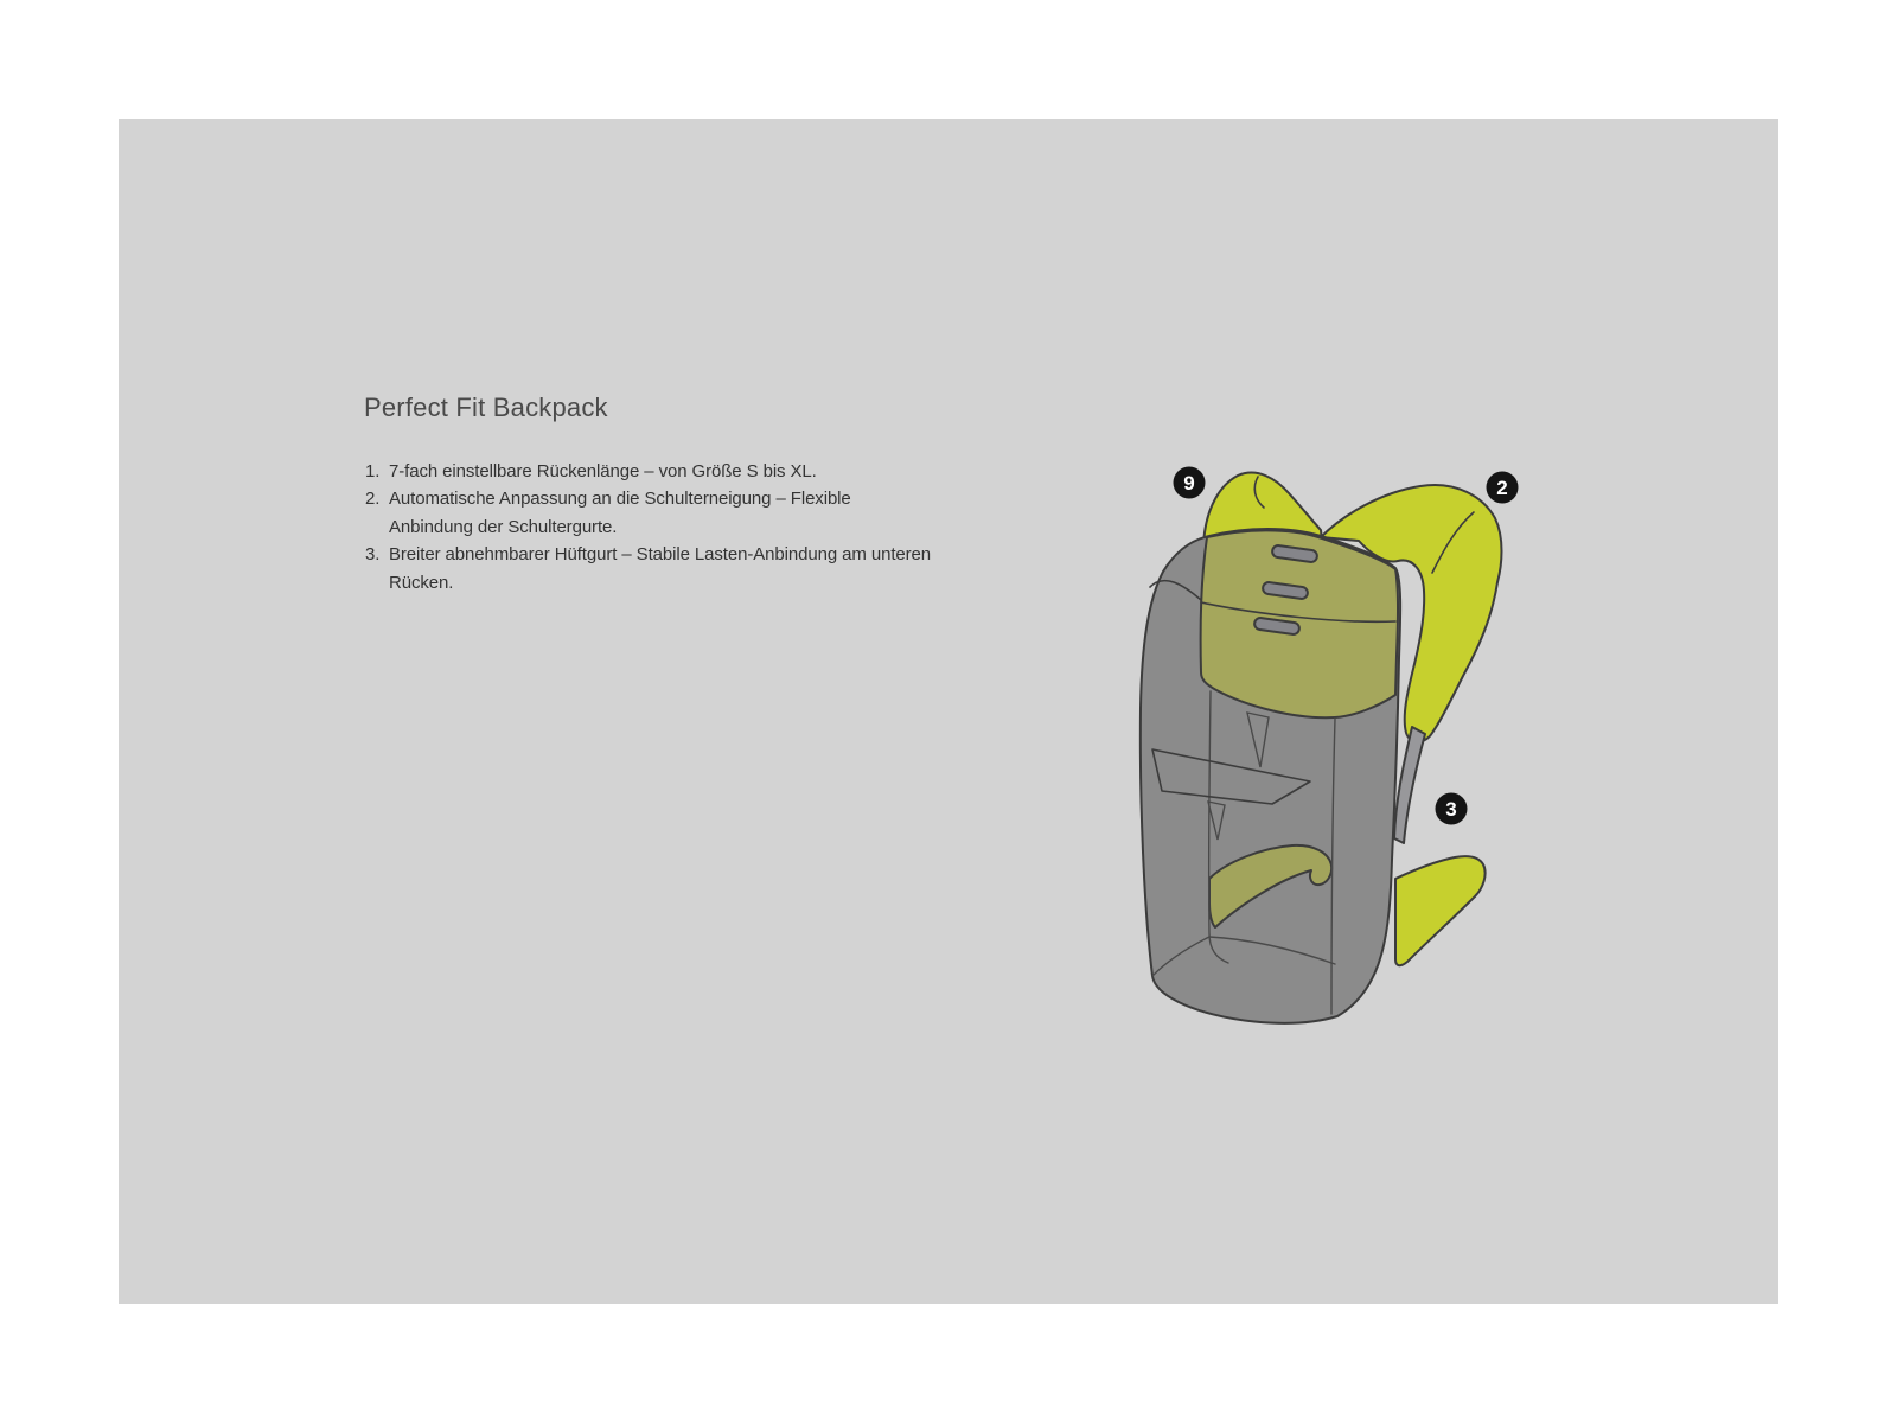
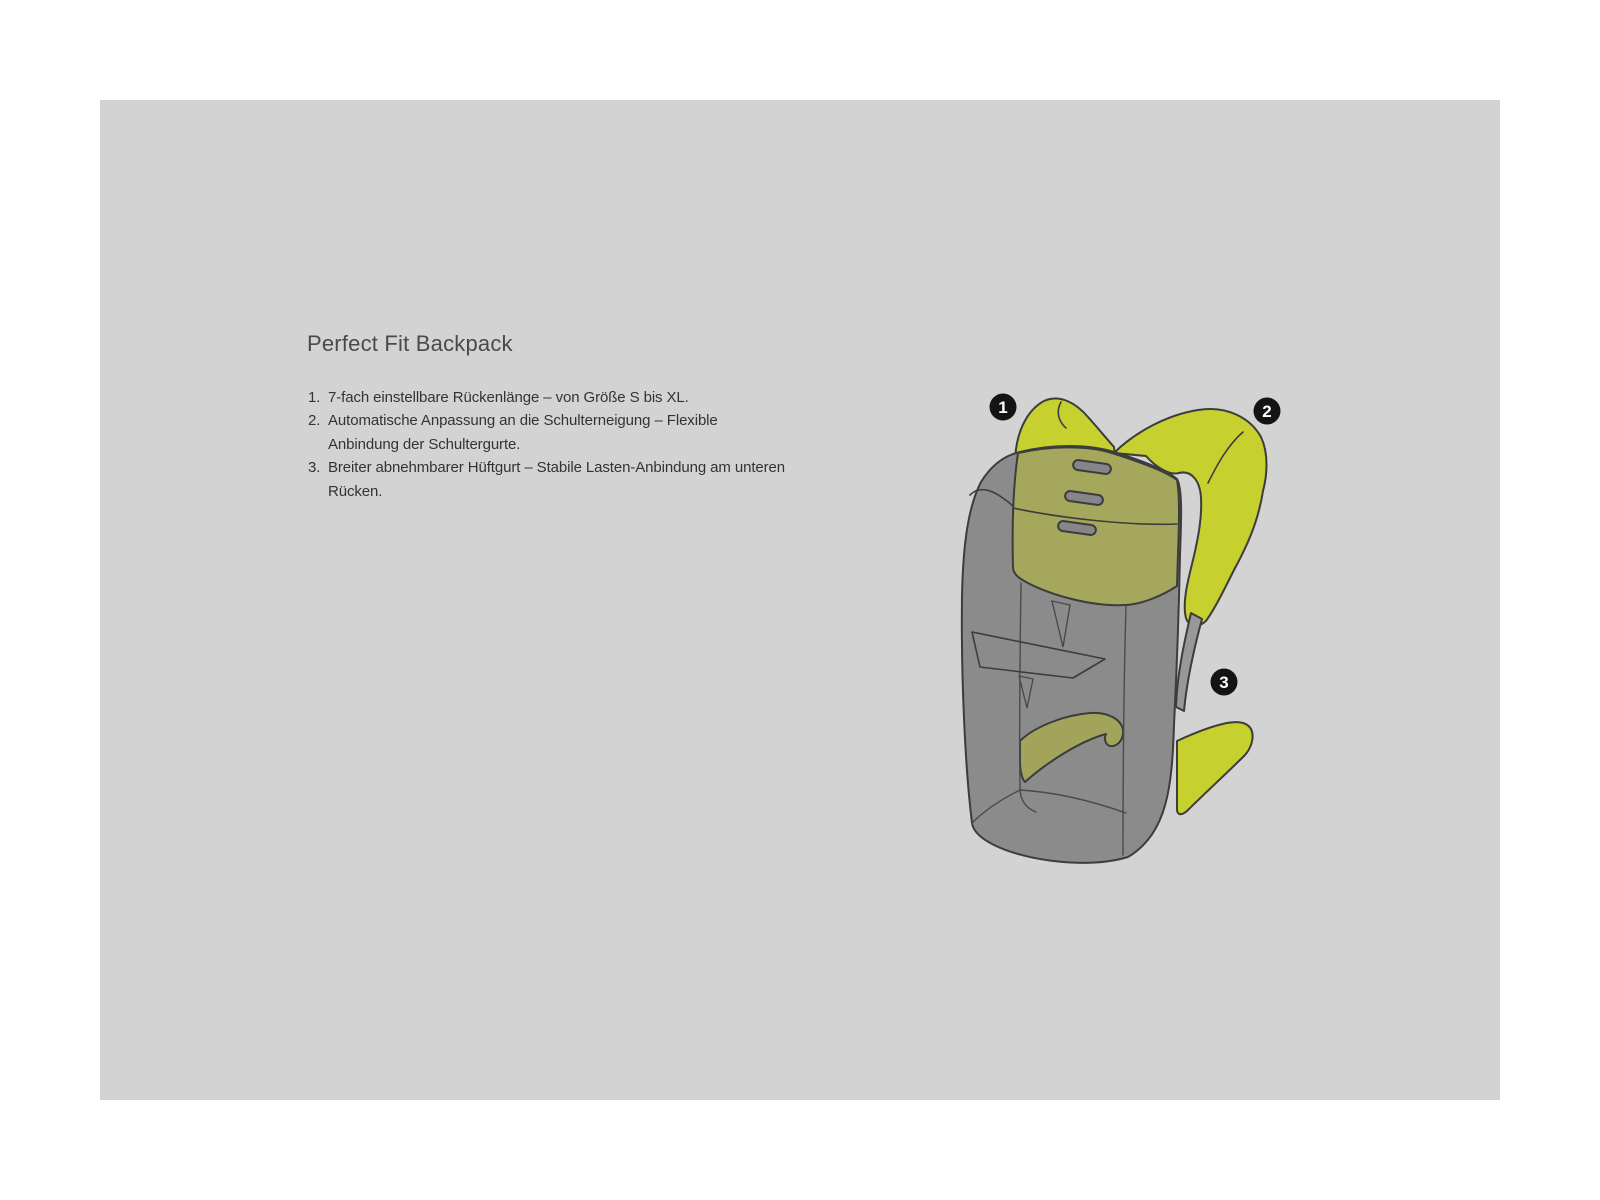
  Perfect Fit Backpack
  1.
  7-fach einstellbare Rückenlänge – von Größe S bis XL.
  2.
  Automatische Anpassung an die Schulterneigung – Flexible
  Anbindung der Schultergurte.
  3.
  Breiter abnehmbarer Hüftgurt – Stabile Lasten-Anbindung am unteren
  Rücken.
- 9
+ 1
  2
  3
